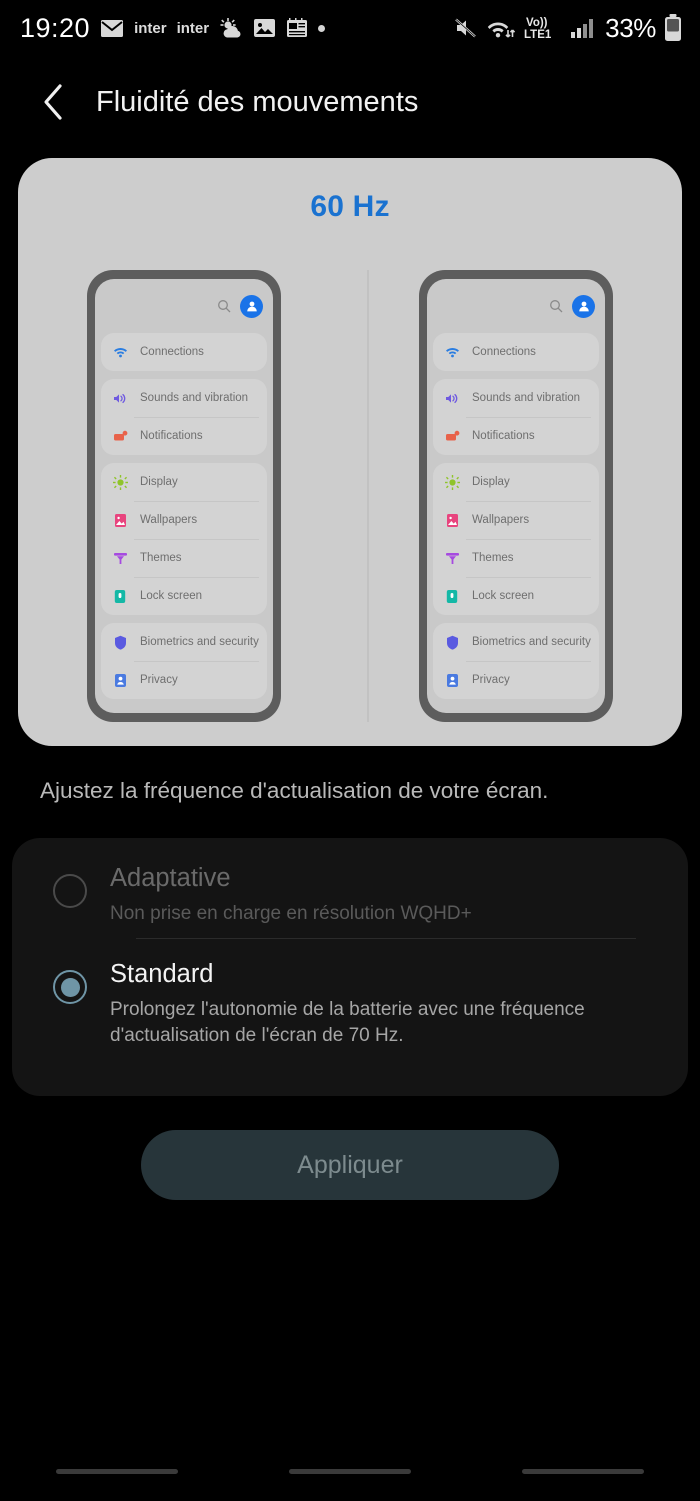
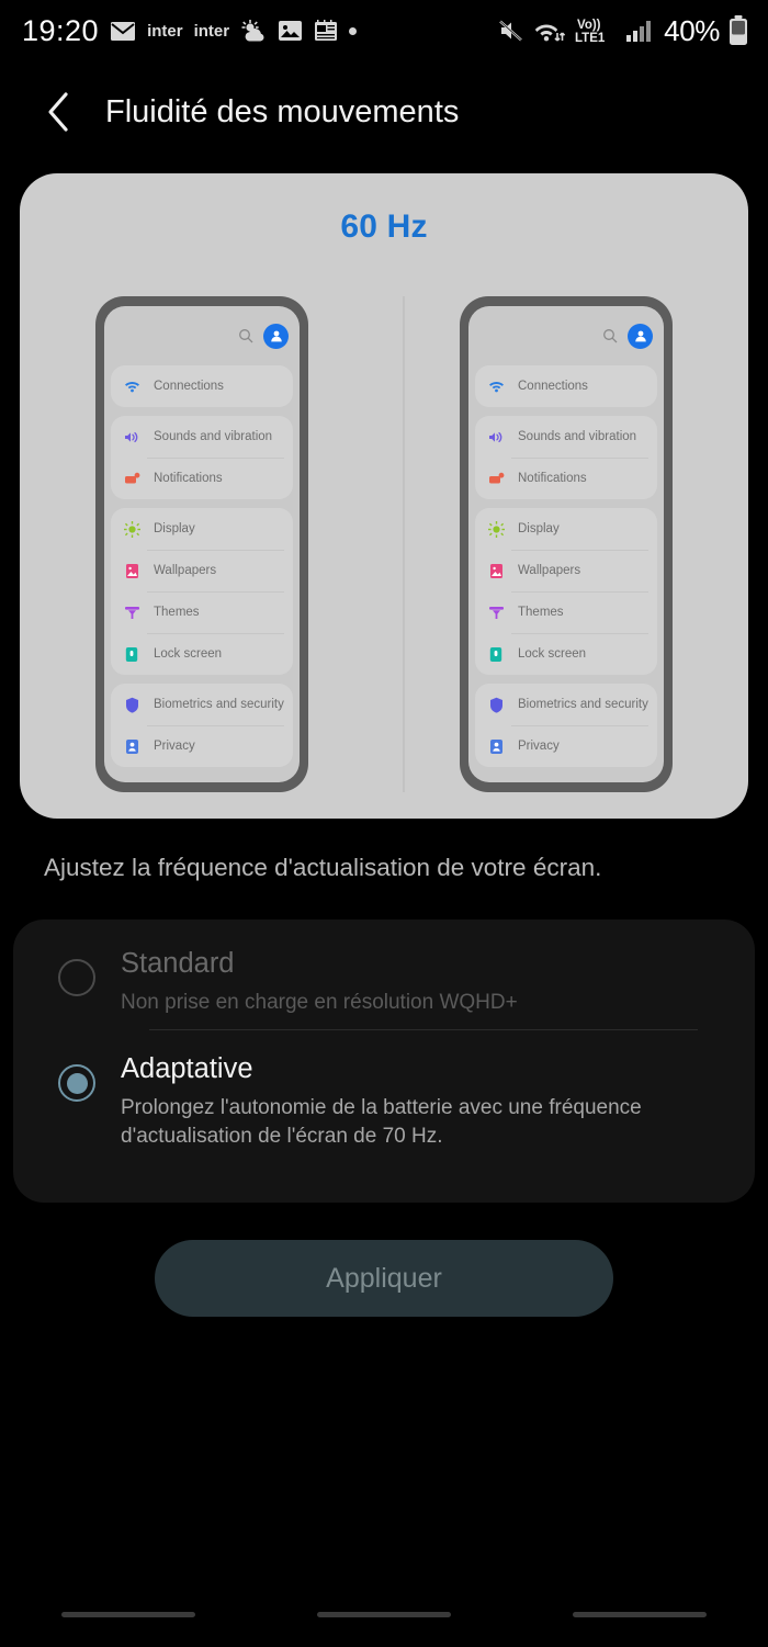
  19:20
  inter
  inter
  Vo))
  LTE1
- 33%
+ 40%
  Fluidité des mouvements
  60 Hz
  Connections
  Sounds and vibration
  Notifications
  Display
  Wallpapers
  Themes
  Lock screen
  Biometrics and security
  Privacy
  Connections
  Sounds and vibration
  Notifications
  Display
  Wallpapers
  Themes
  Lock screen
  Biometrics and security
  Privacy
  Ajustez la fréquence d'actualisation de votre écran.
- Adaptative
+ Standard
  Non prise en charge en résolution WQHD+
- Standard
+ Adaptative
  Prolongez l'autonomie de la batterie avec une fréquence d'actualisation de l'écran de 70 Hz.
  Appliquer
